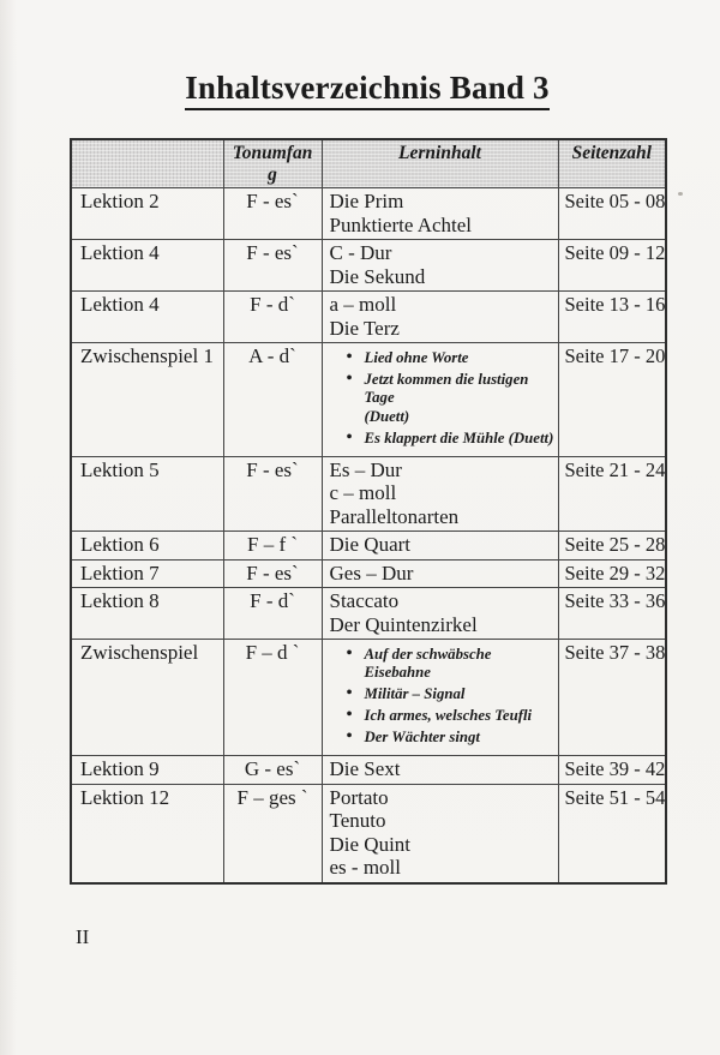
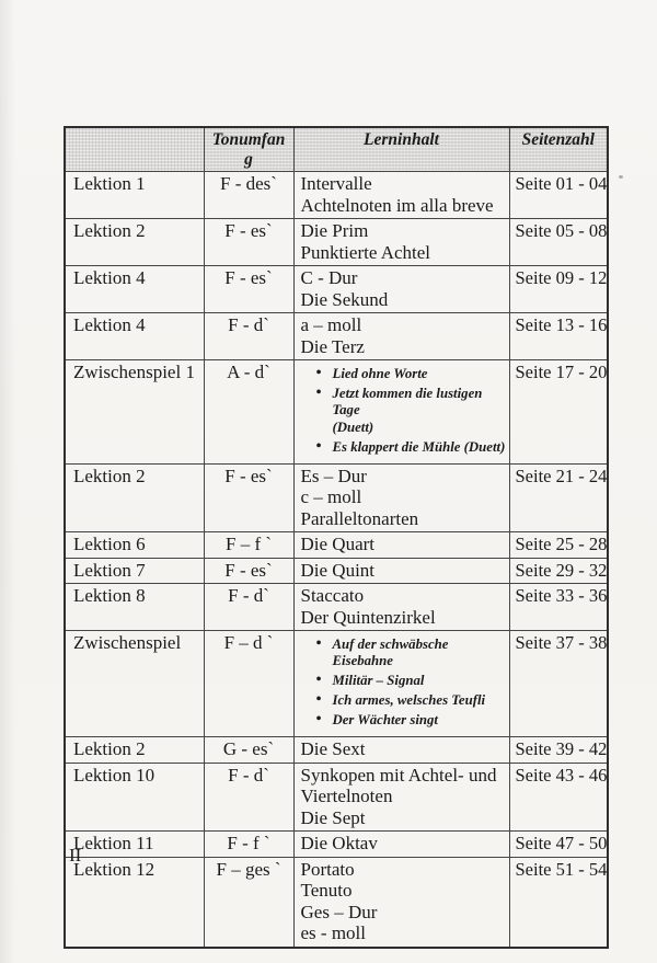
- Inhaltsverzeichnis Band 3
  	Tonumfan g	Lerninhalt	Seitenzahl
+ Lektion 1	F - des`	IntervalleAchtelnoten im alla breve	Seite 01 - 04
  Lektion 2	F - es`	Die PrimPunktierte Achtel	Seite 05 - 08
  Lektion 4	F - es`	C - DurDie Sekund	Seite 09 - 12
  Lektion 4	F - d`	a – mollDie Terz	Seite 13 - 16
  Zwischenspiel 1	A - d`	Lied ohne WorteJetzt kommen die lustigen Tage (Duett)Es klappert die Mühle (Duett)	Seite 17 - 20
- Lektion 5	F - es`	Es – Durc – mollParalleltonarten	Seite 21 - 24
+ Lektion 2	F - es`	Es – Durc – mollParalleltonarten	Seite 21 - 24
  Lektion 6	F – f `	Die Quart	Seite 25 - 28
- Lektion 7	F - es`	Ges – Dur	Seite 29 - 32
+ Lektion 7	F - es`	Die Quint	Seite 29 - 32
  Lektion 8	F - d`	StaccatoDer Quintenzirkel	Seite 33 - 36
  Zwischenspiel	F – d `	Auf der schwäbsche EisebahneMilitär – SignalIch armes, welsches TeufliDer Wächter singt	Seite 37 - 38
- Lektion 9	G - es`	Die Sext	Seite 39 - 42
+ Lektion 2	G - es`	Die Sext	Seite 39 - 42
+ Lektion 10	F - d`	Synkopen mit Achtel- undViertelnotenDie Sept	Seite 43 - 46
+ Lektion 11	F - f `	Die Oktav	Seite 47 - 50
- Lektion 12	F – ges `	PortatoTenutoDie Quintes - moll	Seite 51 - 54
+ Lektion 12	F – ges `	PortatoTenutoGes – Dures - moll	Seite 51 - 54
  II
